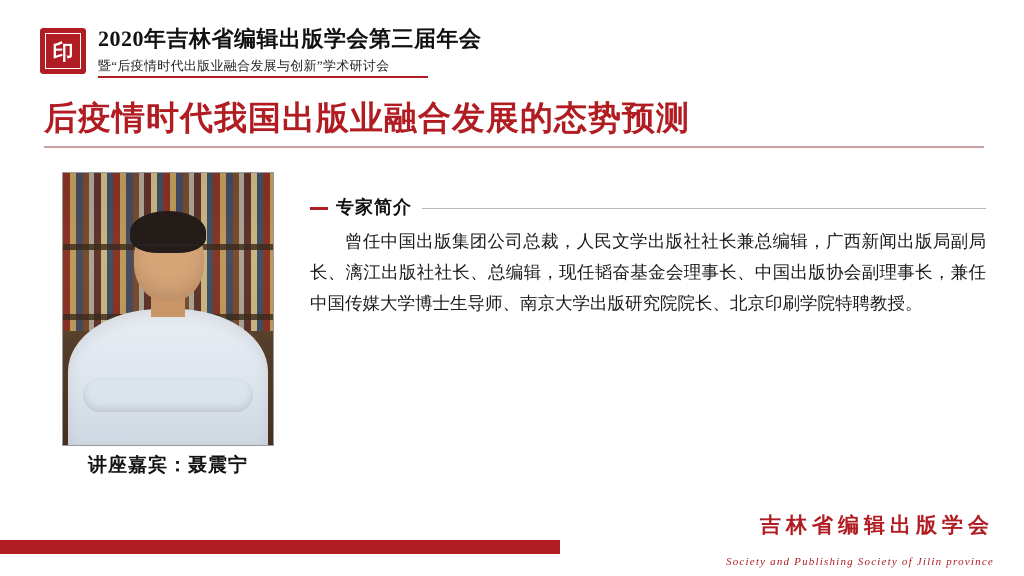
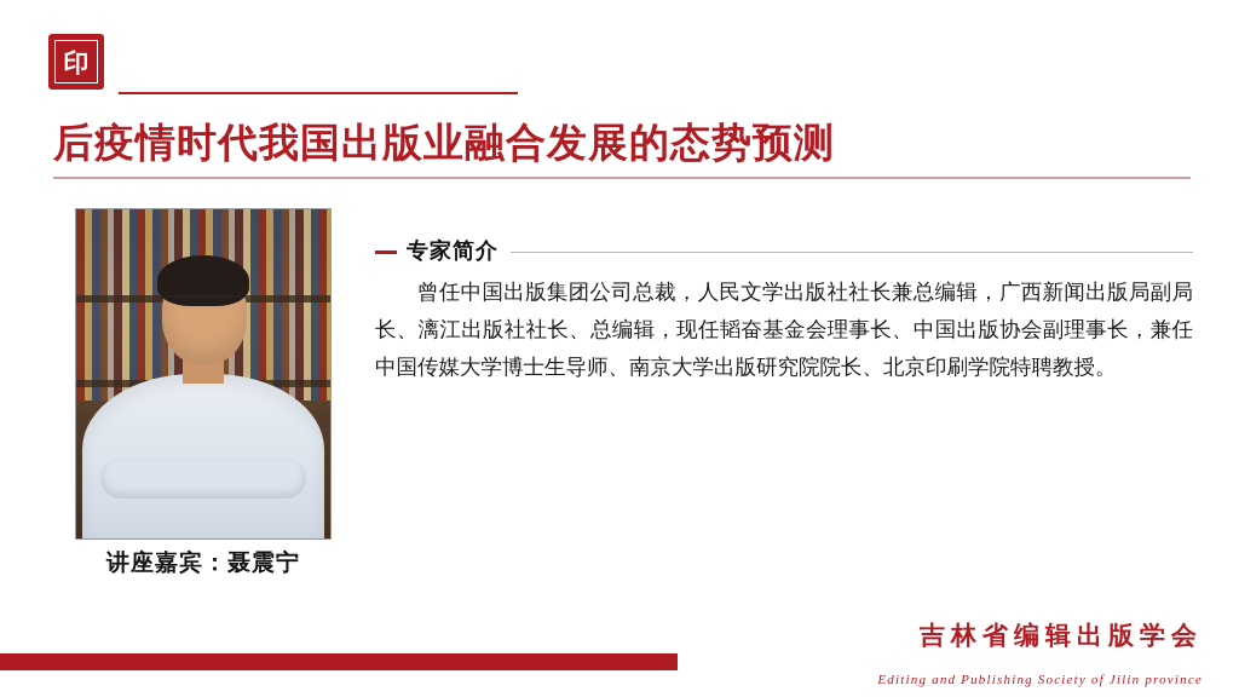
  印
- 2020年吉林省编辑出版学会第三届年会
- 暨“后疫情时代出版业融合发展与创新”学术研讨会
  后疫情时代我国出版业融合发展的态势预测
  讲座嘉宾：聂震宁
  专家简介
  曾任中国出版集团公司总裁，人民文学出版社社长兼总编辑，广西新闻出版局副局长、漓江出版社社长、总编辑，现任韬奋基金会理事长、中国出版协会副理事长，兼任中国传媒大学博士生导师、南京大学出版研究院院长、北京印刷学院特聘教授。
  吉林省编辑出版学会
- Society and Publishing Society of Jilin province
+ Editing and Publishing Society of Jilin province
